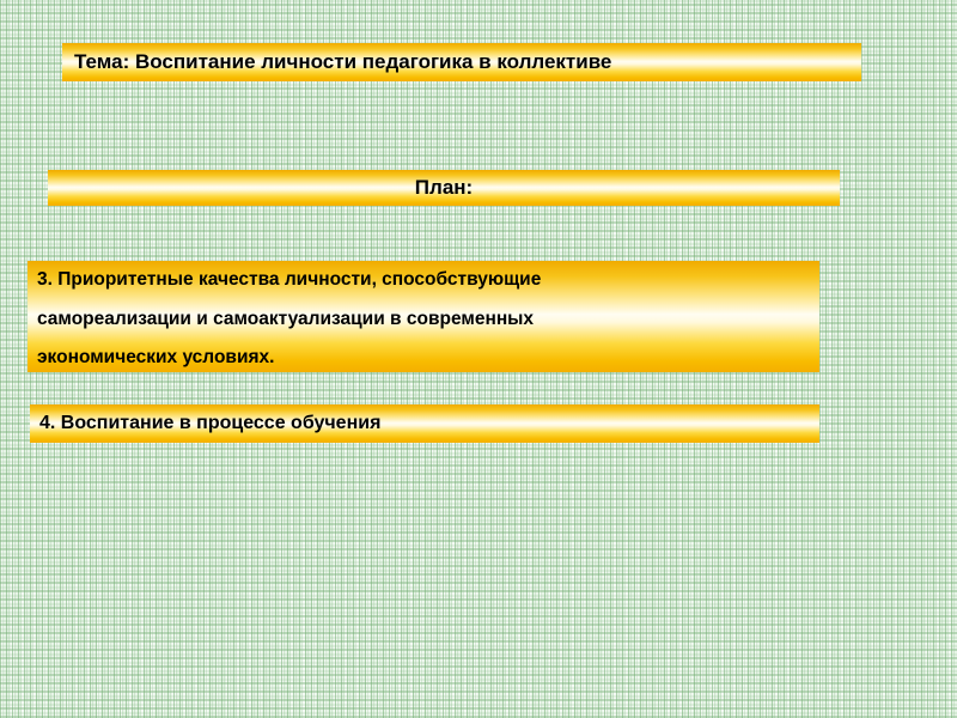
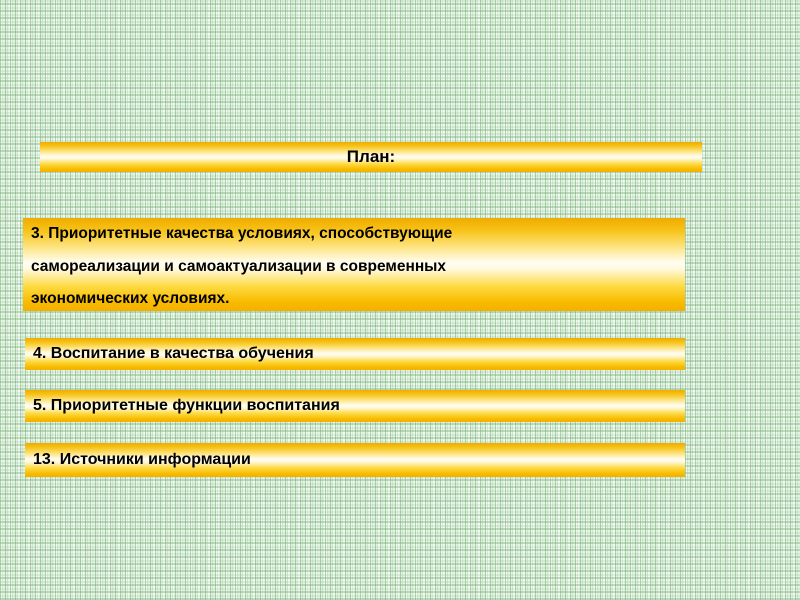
- Тема: Воспитание личности педагогика в коллективе
  План:
- 3. Приоритетные качества личности, способствующие
+ 3. Приоритетные качества условиях, способствующие
  самореализации и самоактуализации в современных
  экономических условиях.
- 4. Воспитание в процессе обучения
+ 4. Воспитание в качества обучения
+ 5. Приоритетные функции воспитания
+ 13. Источники информации
